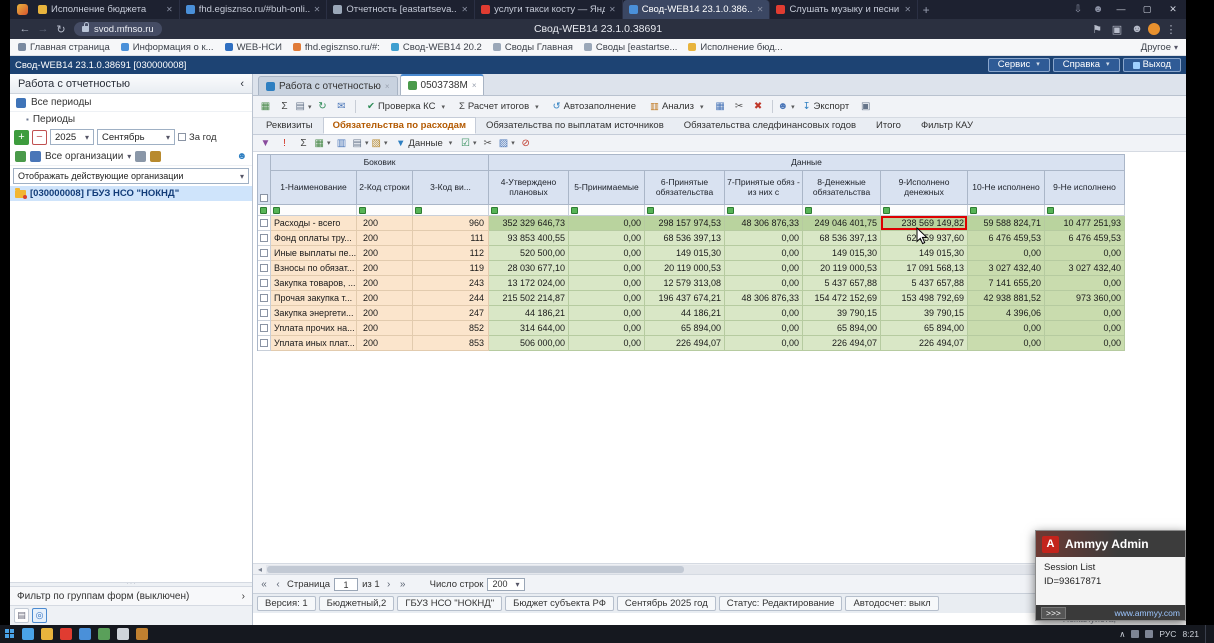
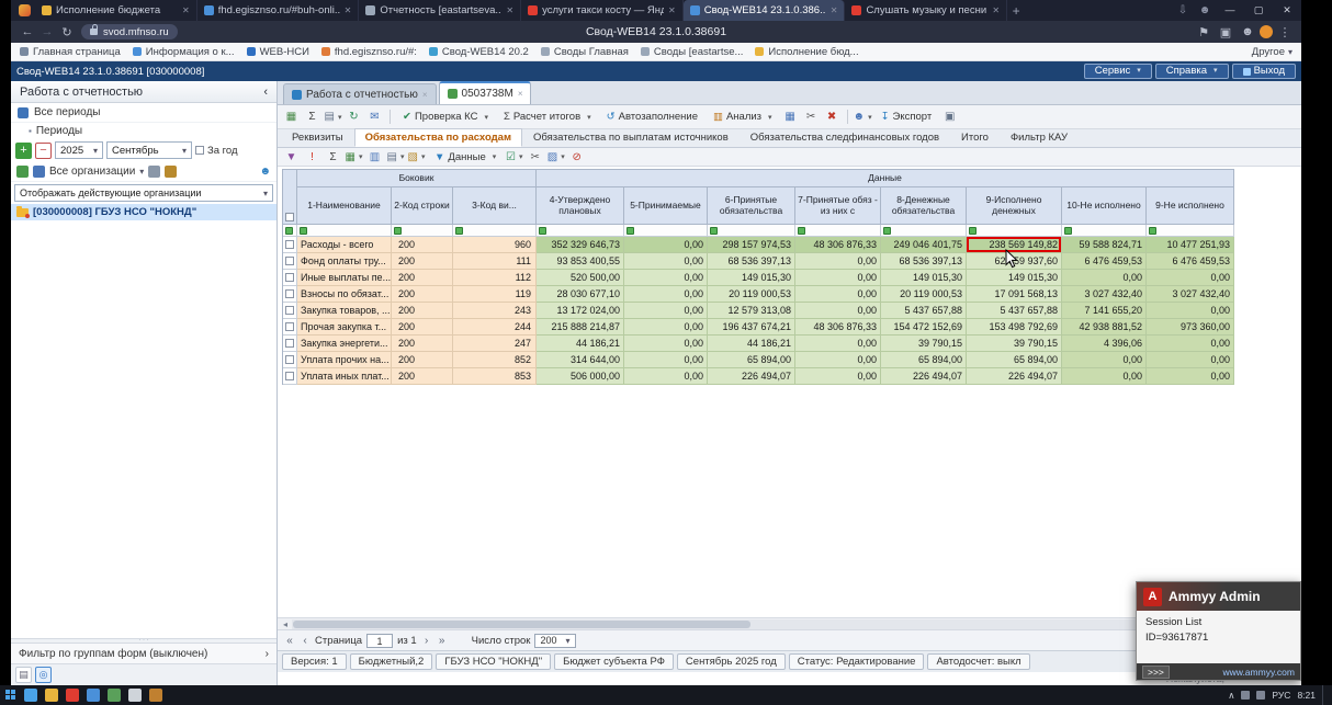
  Исполнение бюджета
  ✕
  fhd.egisznso.ru/#buh-onli..
  ✕
  Отчетность [eastartseva..
  ✕
  услуги такси косту — Янд
  ✕
  Свод-WEB14 23.1.0.386..
  ✕
  Слушать музыку и песни
  ✕
  +
  ⇩
  ☻
  —
  ▢
  ✕
  ←
  →
  ↻
  svod.mfnso.ru
  Свод-WEB14 23.1.0.38691
  ⚑
  ▣
  ☻
  ⋮
  Главная страница
  Информация о к...
  WEB-НСИ
  fhd.egisznso.ru/#:
  Свод-WEB14 20.2
  Своды Главная
  Своды [eastartse...
  Исполнение бюд...
  Другое
  ▾
  Свод-WEB14 23.1.0.38691 [030000008]
  Сервис
  Справка
  Выход
  Работа с отчетностью
  ‹
  Все периоды
  ▪
  Периоды
  +
  −
  2025
  ▾
  Сентябрь
  ▾
  За год
  Все организации
  ▾
  ☻
  Отображать действующие организации
  ▾
  [030000008] ГБУЗ НСО "НОКНД"
  Фильтр по группам форм (выключен)
  ›
  ▤
  ◎
  Работа с отчетностью
  ×
  0503738М
  ×
  ▦
  Σ
  ▤
  ↻
  ✉
  ✔
  Проверка КС
  Σ
  Расчет итогов
  ↺
  Автозаполнение
  ▥
  Анализ
  ▦
  ✂
  ✖
  ☻
  ↧
  Экспорт
  ▣
  Реквизиты
  Обязательства по расходам
  Обязательства по выплатам источников
  Обязательства следфинансовых годов
  Итого
  Фильтр КАУ
  ▼
  !
  Σ
  ▦
  ▥
  ▤
  ▧
  ▼
  Данные
  ☑
  ✂
  ▨
  ⊘
  Боковик
  Данные
  1-Наименование
  2-Код строки
  3-Код ви...
  4-Утверждено плановых
  5-Принимаемые
  6-Принятые обязательства
  7-Принятые обяз - из них с
  8-Денежные обязательства
  9-Исполнено денежных
  10-Не исполнено
  9-Не исполнено
  Расходы - всего
  200
  960
  352 329 646,73
  0,00
  298 157 974,53
  48 306 876,33
  249 046 401,75
  238 569 149,82
  59 588 824,71
  10 477 251,93
  Фонд оплаты тру...
  200
  111
  93 853 400,55
  0,00
  68 536 397,13
  0,00
  68 536 397,13
  6259 937,60
  6 476 459,53
  6 476 459,53
  Иные выплаты пе...
  200
  112
  520 500,00
  0,00
  149 015,30
  0,00
  149 015,30
  149 015,30
  0,00
  0,00
  Взносы по обязат...
  200
  119
  28 030 677,10
  0,00
  20 119 000,53
  0,00
  20 119 000,53
  17 091 568,13
  3 027 432,40
  3 027 432,40
  Закупка товаров, ...
  200
  243
  13 172 024,00
  0,00
  12 579 313,08
  0,00
  5 437 657,88
  5 437 657,88
  7 141 655,20
  0,00
  Прочая закупка т...
  200
  244
- 215 502 214,87
+ 215 888 214,87
  0,00
  196 437 674,21
  48 306 876,33
  154 472 152,69
  153 498 792,69
  42 938 881,52
  973 360,00
  Закупка энергети...
  200
  247
  44 186,21
  0,00
  44 186,21
  0,00
  39 790,15
  39 790,15
  4 396,06
  0,00
  Уплата прочих на...
  200
  852
  314 644,00
  0,00
  65 894,00
  0,00
  65 894,00
  65 894,00
  0,00
  0,00
  Уплата иных плат...
  200
  853
  506 000,00
  0,00
  226 494,07
  0,00
  226 494,07
  226 494,07
  0,00
  0,00
  ◂
  «
  ‹
  Страница
  1
  из 1
  ›
  »
  Число строк
  200
  ▾
  Версия: 1
  Бюджетный,2
  ГБУЗ НСО "НОКНД"
  Бюджет субъекта РФ
  Сентябрь 2025 год
  Статус: Редактирование
  Автодосчет: выкл
  A
  Ammyy Admin
  Session List
  ID=93617871
  >>>
  www.ammyy.com
  ∧
  РУС
  8:21
